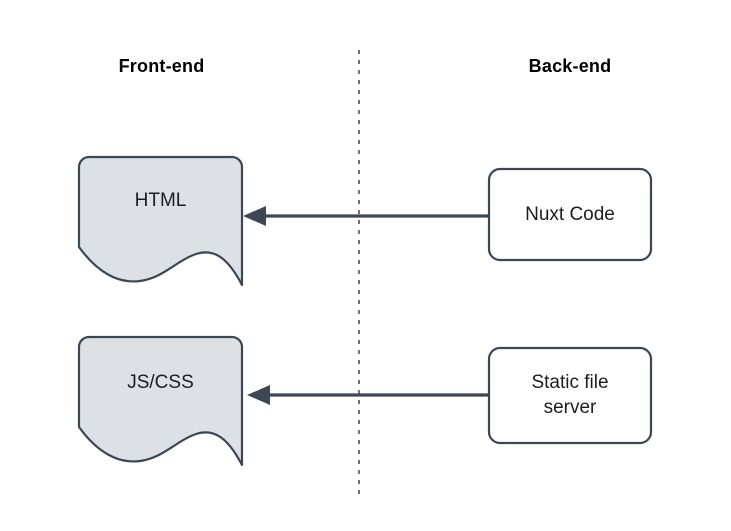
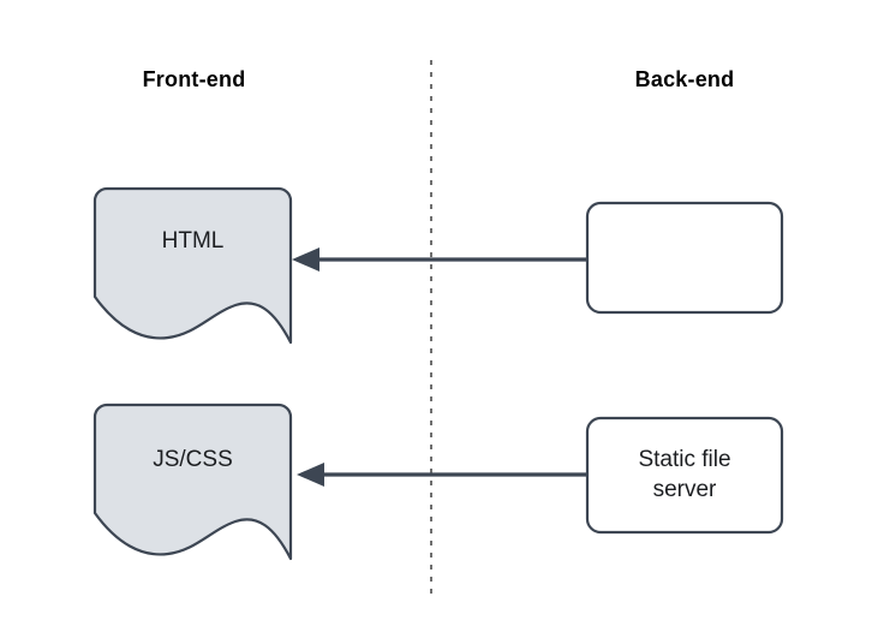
  Front-end
  Back-end
  HTML
  JS/CSS
- Nuxt Code
  Static file
  server
